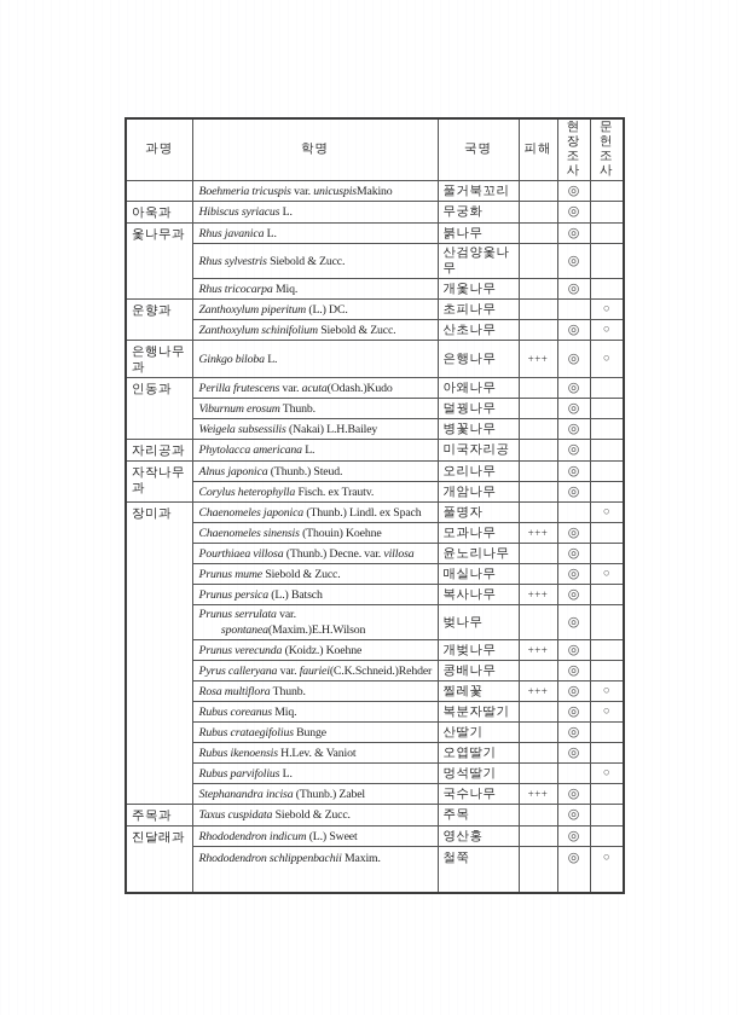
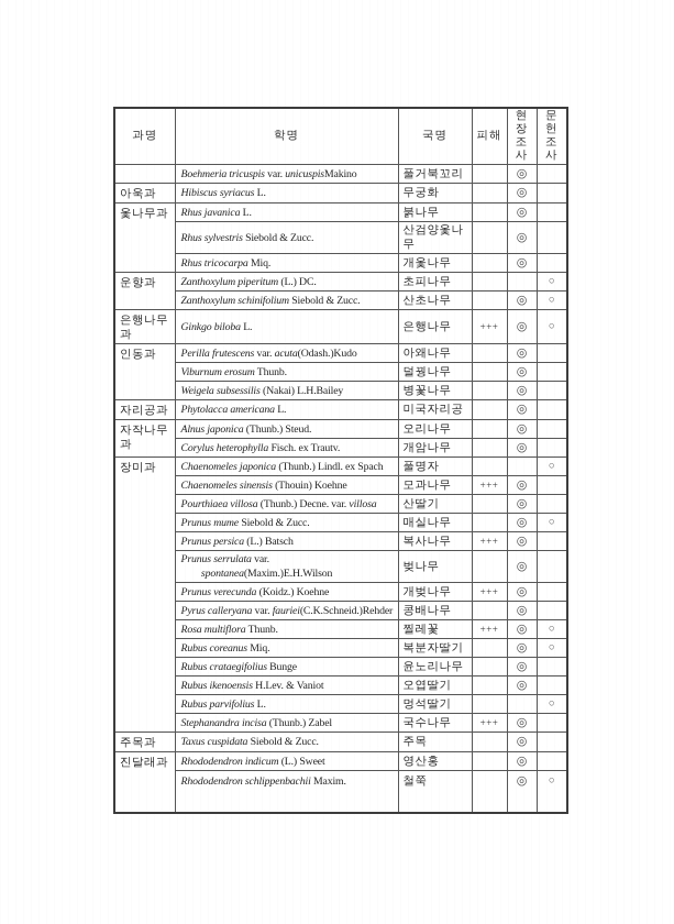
  과명	학명	국명	피해	현장 조사	문헌 조사
  	Boehmeria tricuspis var. unicuspisMakino	풀거북꼬리		◎
  아욱과	Hibiscus syriacus L.	무궁화		◎
  옻나무과	Rhus javanica L.	붉나무		◎
  Rhus sylvestris Siebold & Zucc.	산검양옻나무		◎
  Rhus tricocarpa Miq.	개옻나무		◎
  운향과	Zanthoxylum piperitum (L.) DC.	초피나무			○
  Zanthoxylum schinifolium Siebold & Zucc.	산초나무		◎	○
  은행나무과	Ginkgo biloba L.	은행나무	+++	◎	○
  인동과	Perilla frutescens var. acuta(Odash.)Kudo	아왜나무		◎
  Viburnum erosum Thunb.	덜꿩나무		◎
  Weigela subsessilis (Nakai) L.H.Bailey	병꽃나무		◎
  자리공과	Phytolacca americana L.	미국자리공		◎
  자작나무과	Alnus japonica (Thunb.) Steud.	오리나무		◎
  Corylus heterophylla Fisch. ex Trautv.	개암나무		◎
  장미과	Chaenomeles japonica (Thunb.) Lindl. ex Spach	풀명자			○
  Chaenomeles sinensis (Thouin) Koehne	모과나무	+++	◎
- Pourthiaea villosa (Thunb.) Decne. var. villosa	윤노리나무		◎
+ Pourthiaea villosa (Thunb.) Decne. var. villosa	산딸기		◎
  Prunus mume Siebold & Zucc.	매실나무		◎	○
  Prunus persica (L.) Batsch	복사나무	+++	◎
  Prunus serrulata var. spontanea(Maxim.)E.H.Wilson	벚나무		◎
  Prunus verecunda (Koidz.) Koehne	개벚나무	+++	◎
  Pyrus calleryana var. fauriei(C.K.Schneid.)Rehder	콩배나무		◎
  Rosa multiflora Thunb.	찔레꽃	+++	◎	○
  Rubus coreanus Miq.	복분자딸기		◎	○
- Rubus crataegifolius Bunge	산딸기		◎
+ Rubus crataegifolius Bunge	윤노리나무		◎
  Rubus ikenoensis H.Lev. & Vaniot	오엽딸기		◎
  Rubus parvifolius L.	멍석딸기			○
  Stephanandra incisa (Thunb.) Zabel	국수나무	+++	◎
  주목과	Taxus cuspidata Siebold & Zucc.	주목		◎
  진달래과	Rhododendron indicum (L.) Sweet	영산홍		◎
  Rhododendron schlippenbachii Maxim.	철쭉		◎	○
